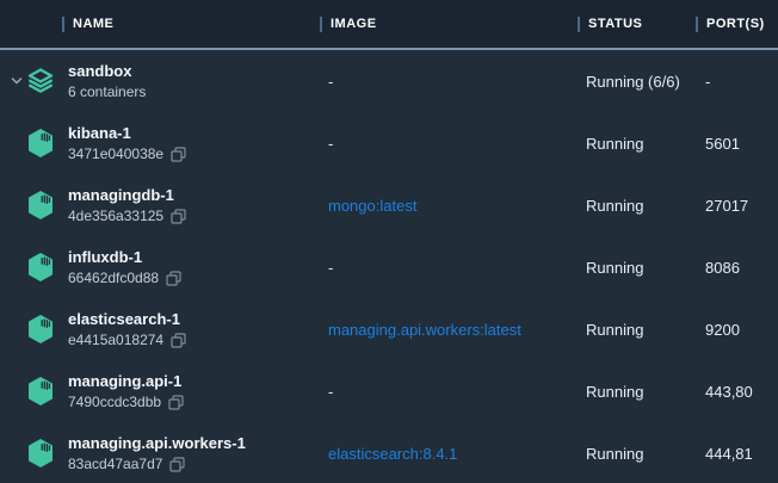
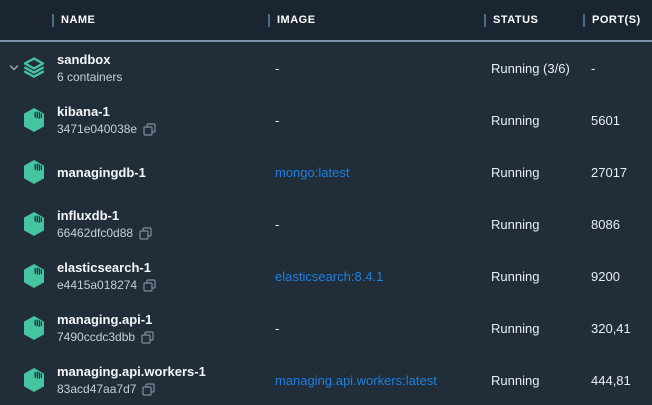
  NAME
  IMAGE
  STATUS
  PORT(S)
  sandbox
  6 containers
  -
- Running (6/6)
+ Running (3/6)
  -
  kibana-1
  3471e040038e
  -
  Running
  5601
  managingdb-1
- 4de356a33125
  mongo:latest
  Running
  27017
  influxdb-1
  66462dfc0d88
  -
  Running
  8086
  elasticsearch-1
  e4415a018274
- managing.api.workers:latest
+ elasticsearch:8.4.1
  Running
  9200
  managing.api-1
  7490ccdc3dbb
  -
  Running
- 443,80
+ 320,41
  managing.api.workers-1
  83acd47aa7d7
- elasticsearch:8.4.1
+ managing.api.workers:latest
  Running
  444,81
